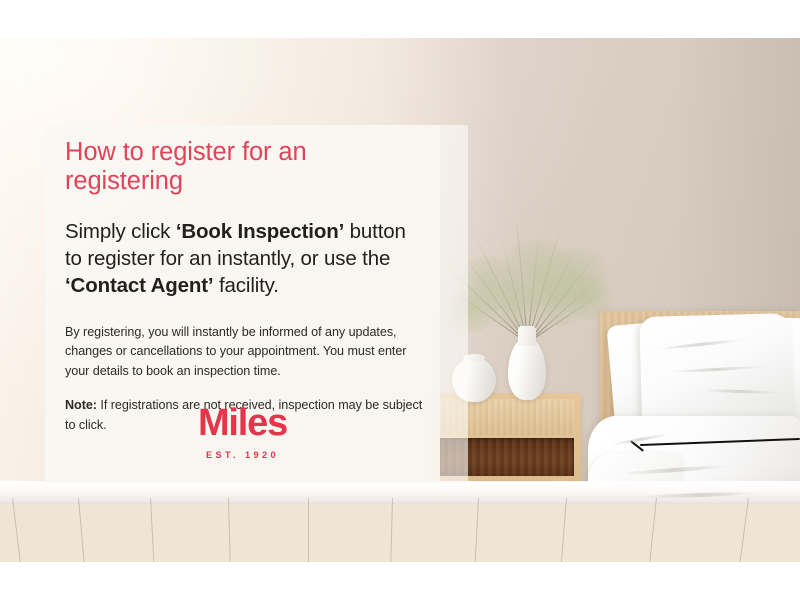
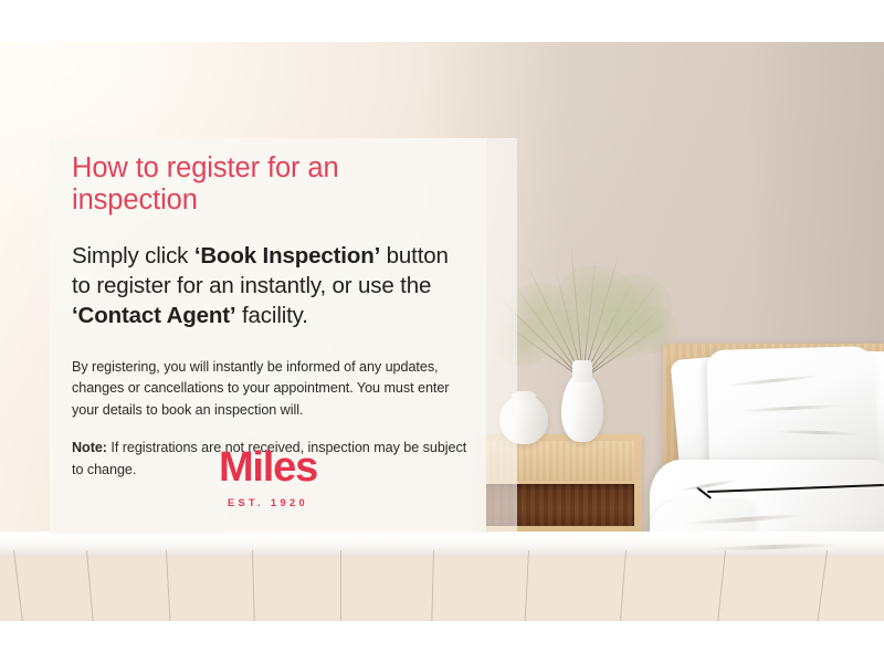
- How to register for an registering
+ How to register for an inspection
  Simply click ‘Book Inspection’ button to register for an instantly, or use the ‘Contact Agent’ facility.
- By registering, you will instantly be informed of any updates, changes or cancellations to your appointment. You must enter your details to book an inspection time.
+ By registering, you will instantly be informed of any updates, changes or cancellations to your appointment. You must enter your details to book an inspection will.
- Note: If registrations are not received, inspection may be subject to click.
+ Note: If registrations are not received, inspection may be subject to change.
  Miles
  EST. 1920
